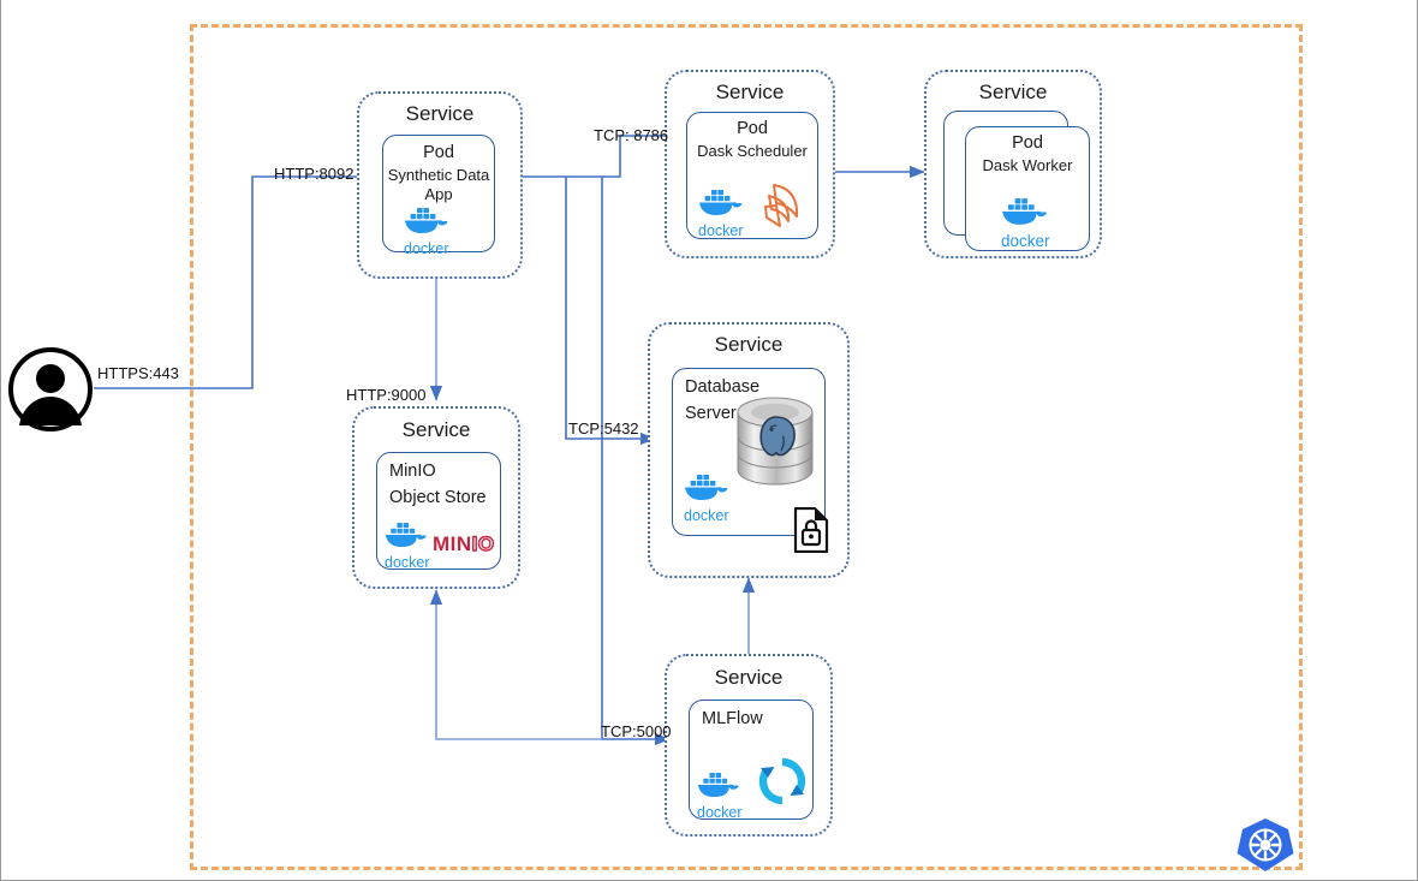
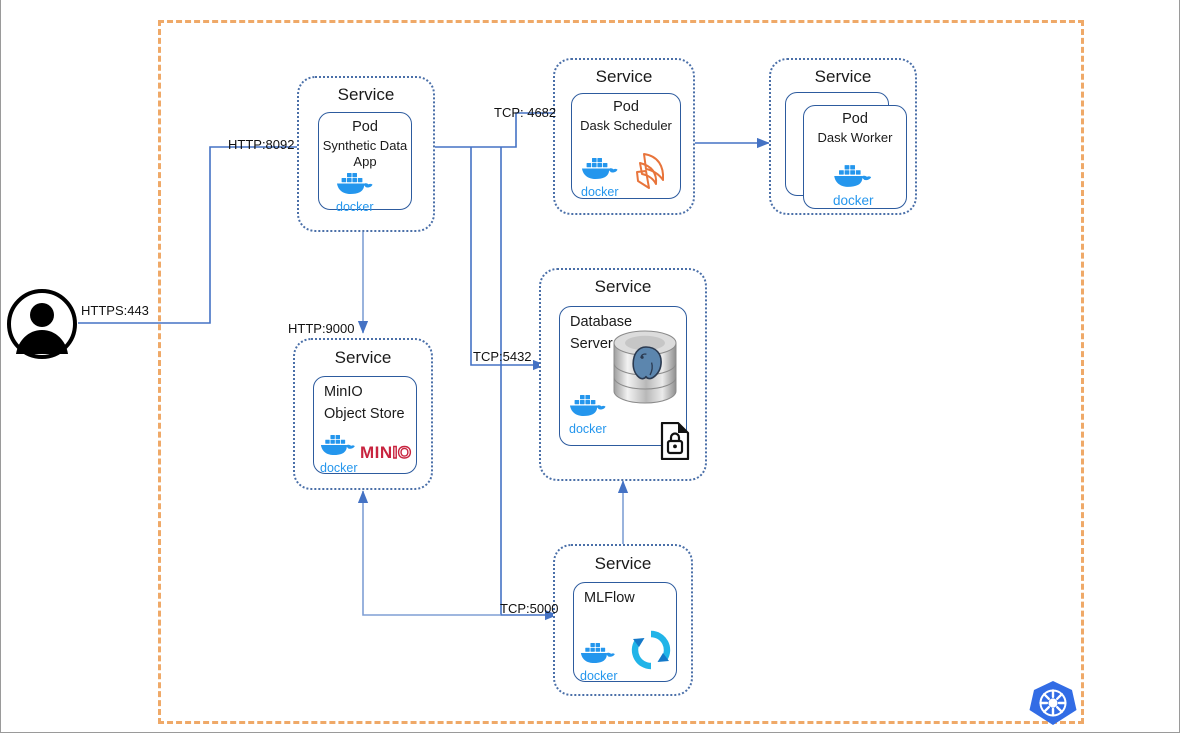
  Service
  Pod
  Synthetic Data
  App
  docker
  Service
  Pod
  Dask Scheduler
  docker
  Service
  Pod
  Dask Worker
  docker
  Service
  Database
  Server
  docker
  Service
  MinIO
  Object Store
  docker
  MINIO
  Service
  MLFlow
  docker
  HTTPS:443
  HTTP:8092
- TCP: 8786
+ TCP: 4682
  HTTP:9000
  TCP:5432
  TCP:5000
